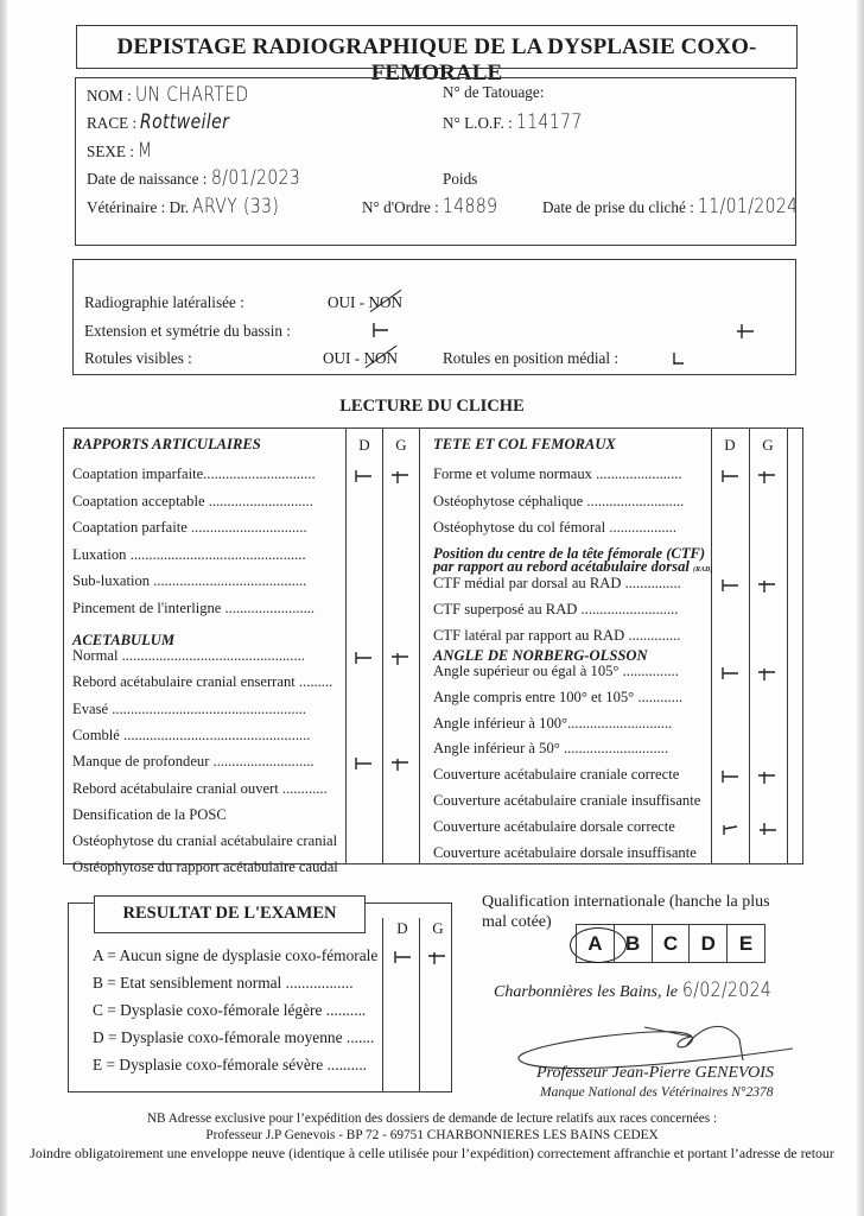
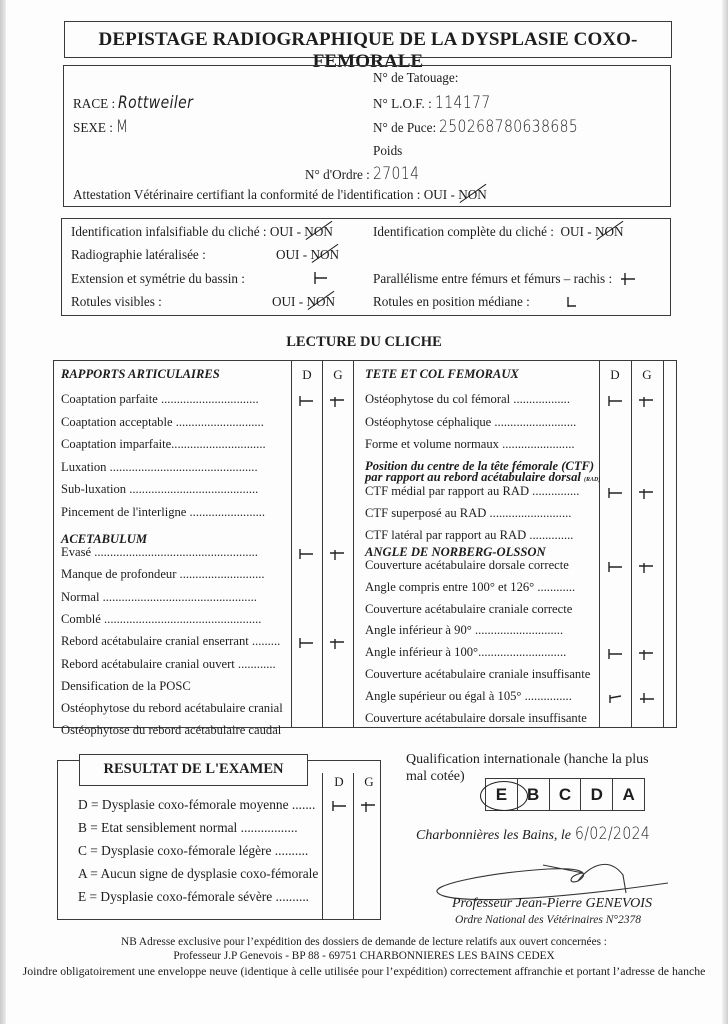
  DEPISTAGE RADIOGRAPHIQUE DE LA DYSPLASIE COXO-FEMORALE
- NOM : UN CHARTED
  RACE : Rottweiler
  SEXE : M
- Date de naissance : 8/01/2023
- Vétérinaire : Dr. ARVY (33)
- N° d'Ordre : 14889
+ N° d'Ordre : 27014
- Date de prise du cliché : 11/01/2024
  N° de Tatouage:
  N° L.O.F. : 114177
+ N° de Puce: 250268780638685
  Poids
+ Attestation Vétérinaire certifiant la conformité de l'identification : OUI - NON
+ Identification infalsifiable du cliché : OUI - NON
  Radiographie latéralisée :
  OUI - NON
  Extension et symétrie du bassin :
  Rotules visibles :
  OUI - NON
+ Identification complète du cliché : OUI - NON
+ Parallélisme entre fémurs et fémurs – rachis :
- Rotules en position médial :
+ Rotules en position médiane :
  LECTURE DU CLICHE
  D
  G
  D
  G
  RAPPORTS ARTICULAIRES
- Coaptation imparfaite..............................
+ Coaptation parfaite ...............................
  Coaptation acceptable ............................
- Coaptation parfaite ...............................
+ Coaptation imparfaite..............................
  Luxation ...............................................
  Sub-luxation .........................................
  Pincement de l'interligne ........................
  ACETABULUM
- Normal .................................................
+ Evasé ....................................................
- Rebord acétabulaire cranial enserrant .........
+ Manque de profondeur ...........................
- Evasé ....................................................
+ Normal .................................................
  Comblé ..................................................
- Manque de profondeur ...........................
+ Rebord acétabulaire cranial enserrant .........
  Rebord acétabulaire cranial ouvert ............
  Densification de la POSC
- Ostéophytose du cranial acétabulaire cranial
+ Ostéophytose du rebord acétabulaire cranial
- Ostéophytose du rapport acétabulaire caudal
+ Ostéophytose du rebord acétabulaire caudal
  TETE ET COL FEMORAUX
- Forme et volume normaux .......................
+ Ostéophytose du col fémoral ..................
  Ostéophytose céphalique ..........................
- Ostéophytose du col fémoral ..................
+ Forme et volume normaux .......................
  Position du centre de la tête fémorale (CTF)
  par rapport au rebord acétabulaire dorsal
- CTF médial par dorsal au RAD ...............
+ CTF médial par rapport au RAD ...............
  CTF superposé au RAD ..........................
  CTF latéral par rapport au RAD ..............
  ANGLE DE NORBERG-OLSSON
- Angle supérieur ou égal à 105° ...............
+ Couverture acétabulaire dorsale correcte
- Angle compris entre 100° et 105° ............
+ Angle compris entre 100° et 126° ............
- Angle inférieur à 100°............................
+ Couverture acétabulaire craniale correcte
- Angle inférieur à 50° ............................
+ Angle inférieur à 90° ............................
- Couverture acétabulaire craniale correcte
+ Angle inférieur à 100°............................
  Couverture acétabulaire craniale insuffisante
- Couverture acétabulaire dorsale correcte
+ Angle supérieur ou égal à 105° ...............
  Couverture acétabulaire dorsale insuffisante
  D
  G
- A = Aucun signe de dysplasie coxo-fémorale
+ D = Dysplasie coxo-fémorale moyenne .......
  B = Etat sensiblement normal .................
  C = Dysplasie coxo-fémorale légère ..........
- D = Dysplasie coxo-fémorale moyenne .......
+ A = Aucun signe de dysplasie coxo-fémorale
  E = Dysplasie coxo-fémorale sévère ..........
  RESULTAT DE L'EXAMEN
  Qualification internationale (hanche la plus
  mal cotée)
- A
+ E
  B
  C
  D
- E
+ A
  Charbonnières les Bains, le 6/02/2024
  Professeur Jean-Pierre GENEVOIS
- Manque National des Vétérinaires N°2378
+ Ordre National des Vétérinaires N°2378
- NB Adresse exclusive pour l’expédition des dossiers de demande de lecture relatifs aux races concernées :
+ NB Adresse exclusive pour l’expédition des dossiers de demande de lecture relatifs aux ouvert concernées :
- Professeur J.P Genevois - BP 72 - 69751 CHARBONNIERES LES BAINS CEDEX
+ Professeur J.P Genevois - BP 88 - 69751 CHARBONNIERES LES BAINS CEDEX
- Joindre obligatoirement une enveloppe neuve (identique à celle utilisée pour l’expédition) correctement affranchie et portant l’adresse de retour
+ Joindre obligatoirement une enveloppe neuve (identique à celle utilisée pour l’expédition) correctement affranchie et portant l’adresse de hanche
